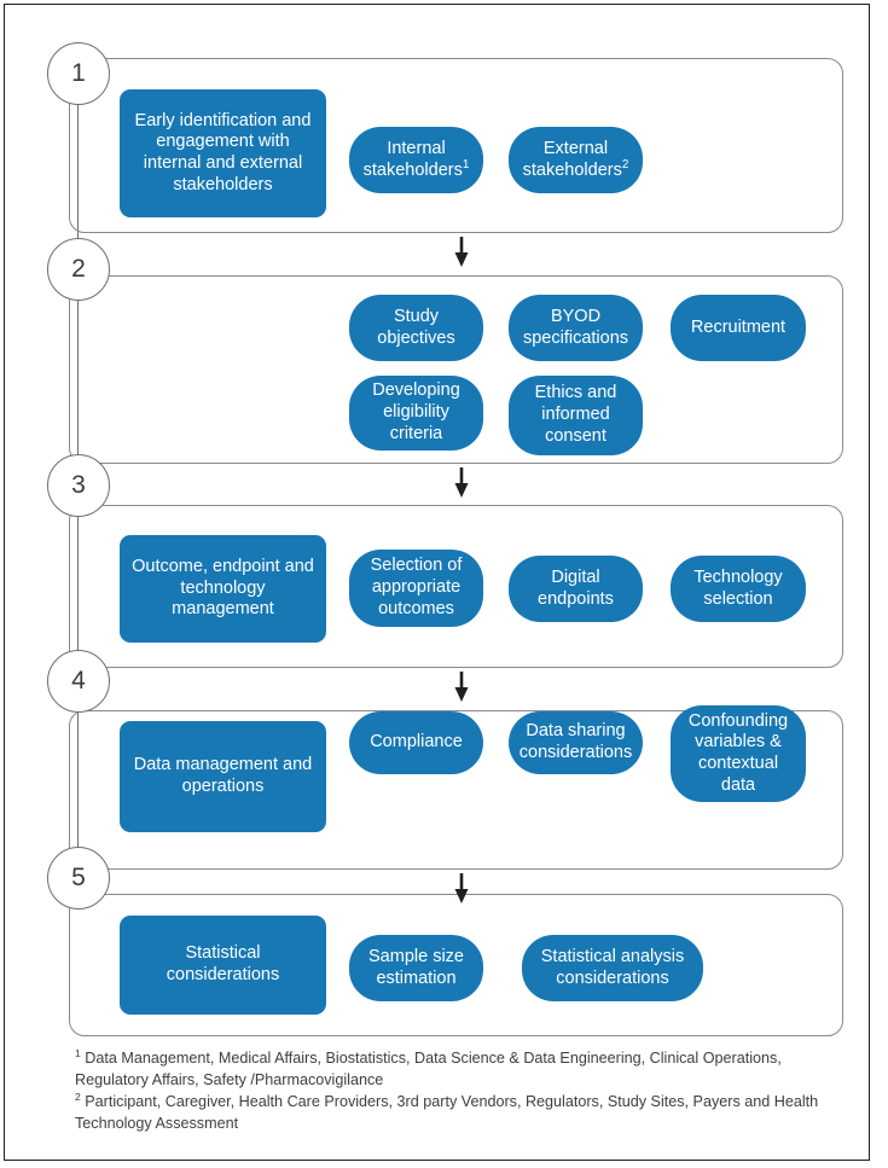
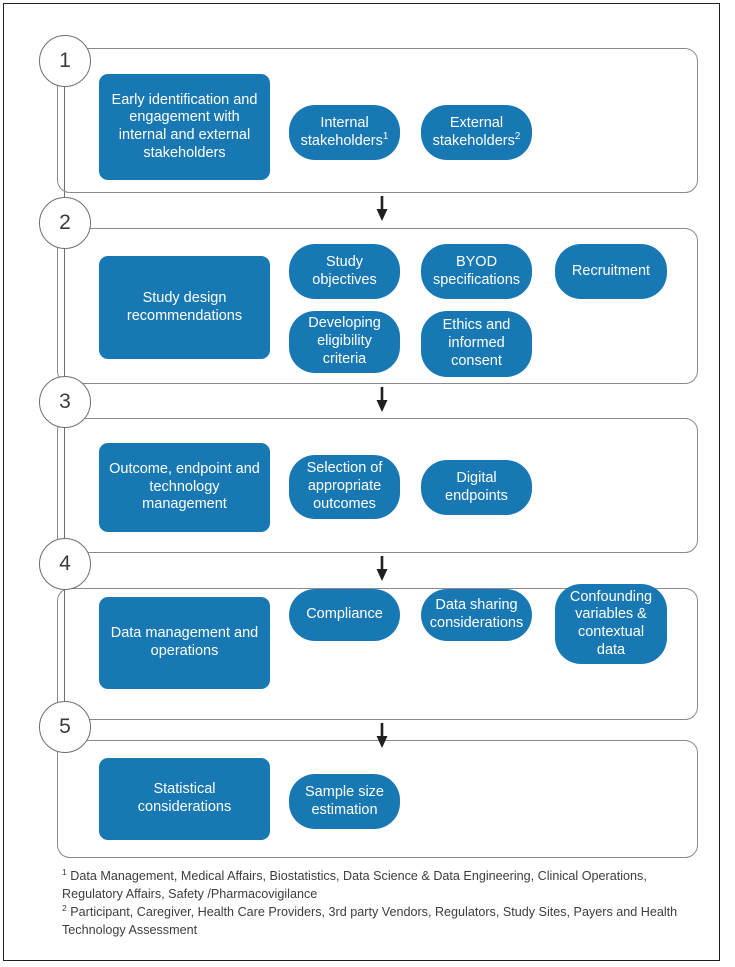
  1
  Early identification and engagement with internal and external stakeholders
  Internal stakeholders1
  External stakeholders2
  2
+ Study design recommendations
  Study objectives
  BYOD specifications
  Recruitment
  Developing eligibility criteria
  Ethics and informed consent
  3
  Outcome, endpoint and technology management
  Selection of appropriate outcomes
  Digital endpoints
- Technology selection
  4
  Data management and operations
  Compliance
  Data sharing considerations
  Confounding variables & contextual data
  5
  Statistical considerations
  Sample size estimation
- Statistical analysis considerations
  1 Data Management, Medical Affairs, Biostatistics, Data Science & Data Engineering, Clinical Operations, Regulatory Affairs, Safety /Pharmacovigilance
  2 Participant, Caregiver, Health Care Providers, 3rd party Vendors, Regulators, Study Sites, Payers and Health Technology Assessment
